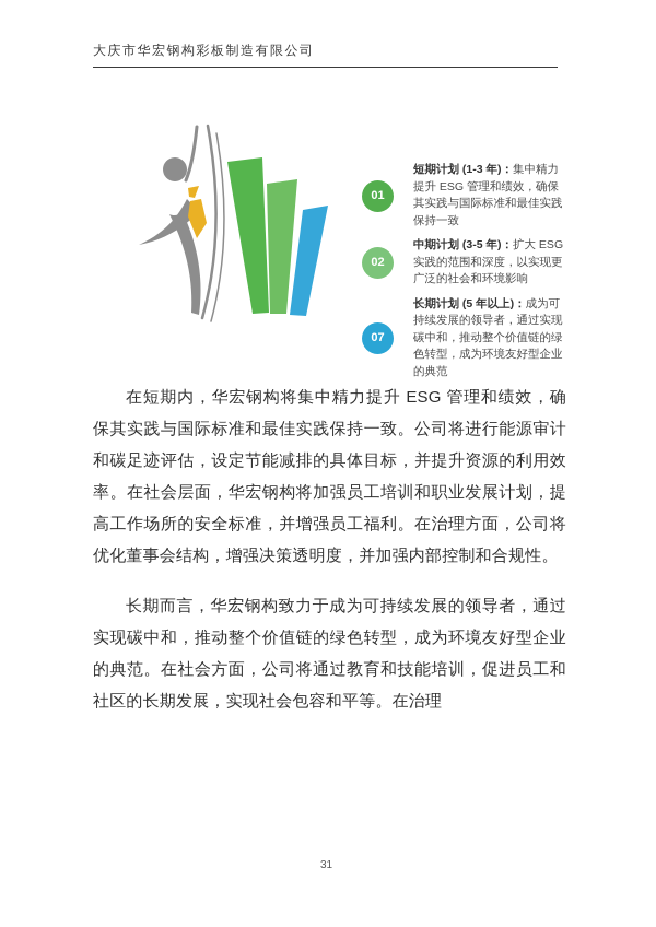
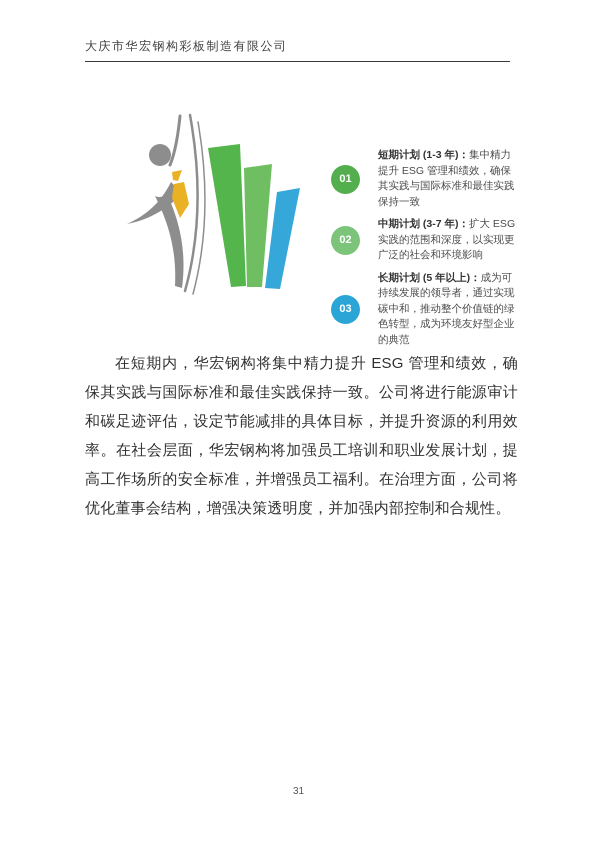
  大庆市华宏钢构彩板制造有限公司
  01
  短期计划 (1-3 年)：集中精力提升 ESG 管理和绩效，确保其实践与国际标准和最佳实践保持一致
  02
- 中期计划 (3-5 年)：扩大 ESG 实践的范围和深度，以实现更广泛的社会和环境影响
+ 中期计划 (3-7 年)：扩大 ESG 实践的范围和深度，以实现更广泛的社会和环境影响
- 07
+ 03
  长期计划 (5 年以上)：成为可持续发展的领导者，通过实现碳中和，推动整个价值链的绿色转型，成为环境友好型企业的典范
  在短期内，华宏钢构将集中精力提升 ESG 管理和绩效，确保其实践与国际标准和最佳实践保持一致。公司将进行能源审计和碳足迹评估，设定节能减排的具体目标，并提升资源的利用效率。在社会层面，华宏钢构将加强员工培训和职业发展计划，提高工作场所的安全标准，并增强员工福利。在治理方面，公司将优化董事会结构，增强决策透明度，并加强内部控制和合规性。
- 长期而言，华宏钢构致力于成为可持续发展的领导者，通过实现碳中和，推动整个价值链的绿色转型，成为环境友好型企业的典范。在社会方面，公司将通过教育和技能培训，促进员工和社区的长期发展，实现社会包容和平等。在治理
  31
